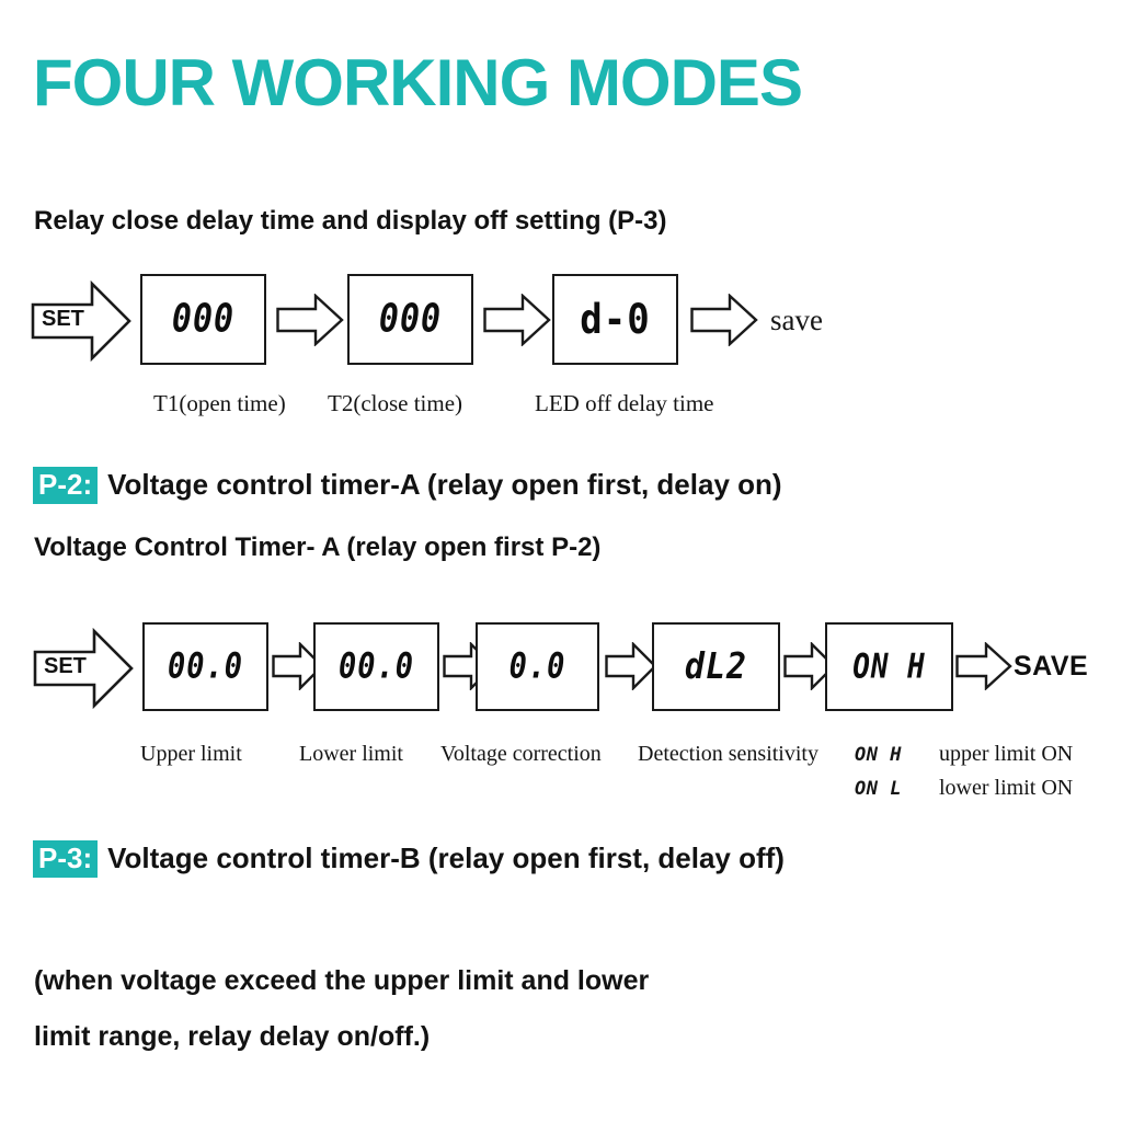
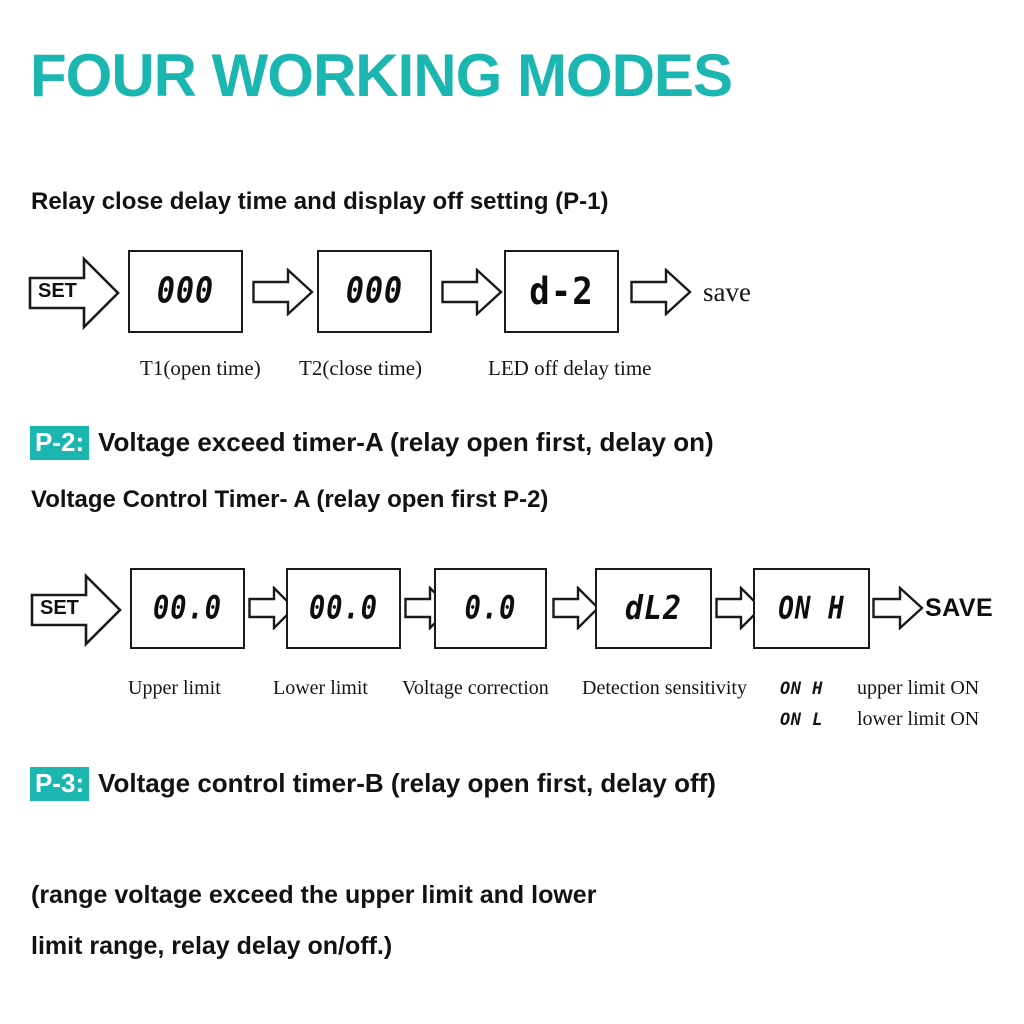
  FOUR WORKING MODES
- Relay close delay time and display off setting (P-3)
+ Relay close delay time and display off setting (P-1)
  SET
  000
  000
- d-0
+ d-2
  save
  T1(open time)
  T2(close time)
  LED off delay time
  P-2:
- Voltage control timer-A (relay open first, delay on)
+ Voltage exceed timer-A (relay open first, delay on)
  Voltage Control Timer- A (relay open first P-2)
  SET
  00.0
  00.0
  0.0
  dL2
  ON H
  SAVE
  Upper limit
  Lower limit
  Voltage correction
  Detection sensitivity
  ON H
  upper limit ON
  ON L
  lower limit ON
  P-3:
  Voltage control timer-B (relay open first, delay off)
- (when voltage exceed the upper limit and lower
+ (range voltage exceed the upper limit and lower
  limit range, relay delay on/off.)
